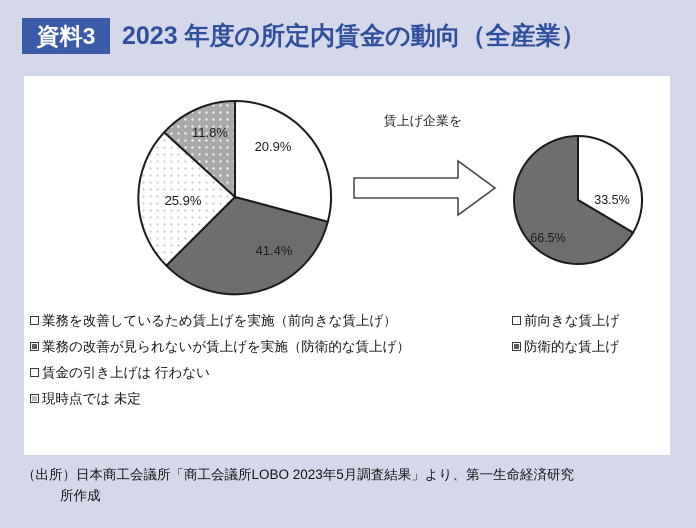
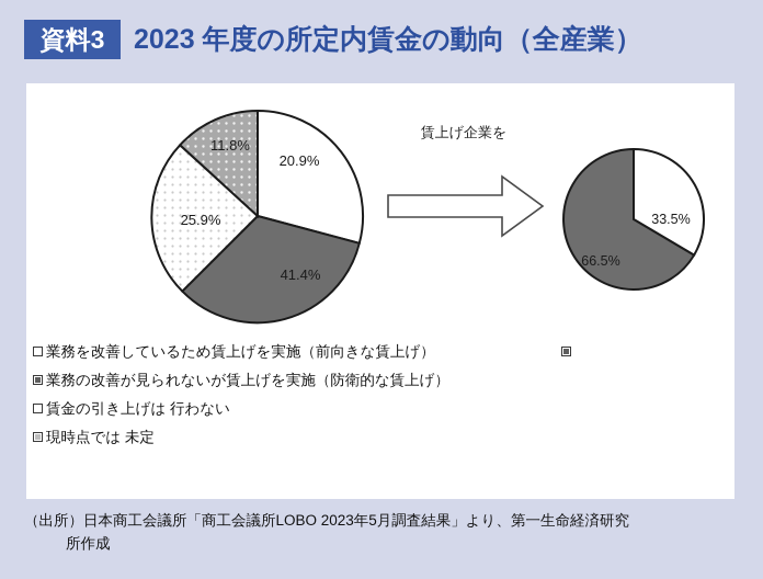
  資料3
  2023 年度の所定内賃金の動向（全産業）
  20.9%
  41.4%
  25.9%
  11.8%
  賃上げ企業を
  33.5%
  66.5%
  業務を改善しているため賃上げを実施（前向きな賃上げ）
  業務の改善が見られないが賃上げを実施（防衛的な賃上げ）
  賃金の引き上げは 行わない
  現時点では 未定
- 前向きな賃上げ
- 防衛的な賃上げ
  （出所）日本商工会議所「商工会議所LOBO 2023年5月調査結果」より、第一生命経済研究
  所作成
